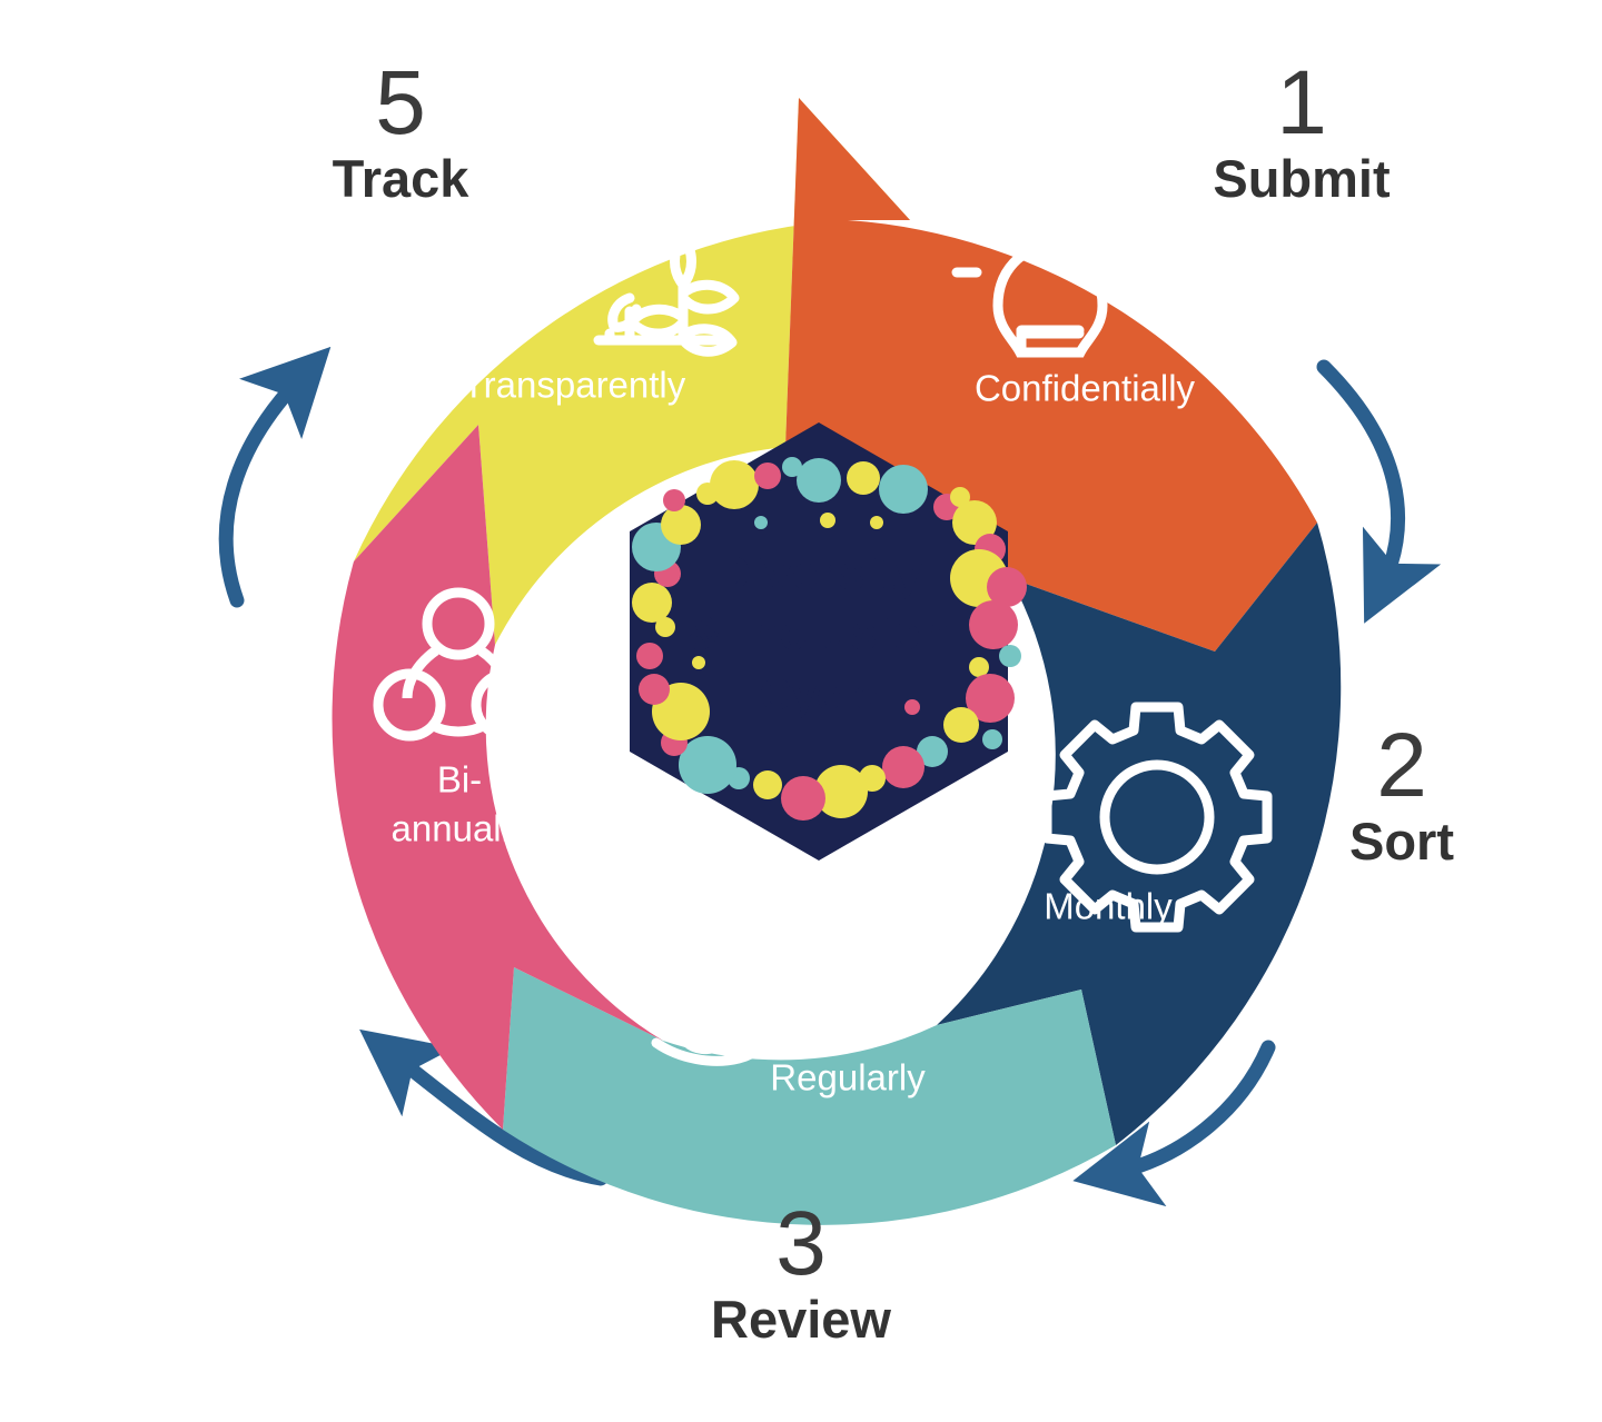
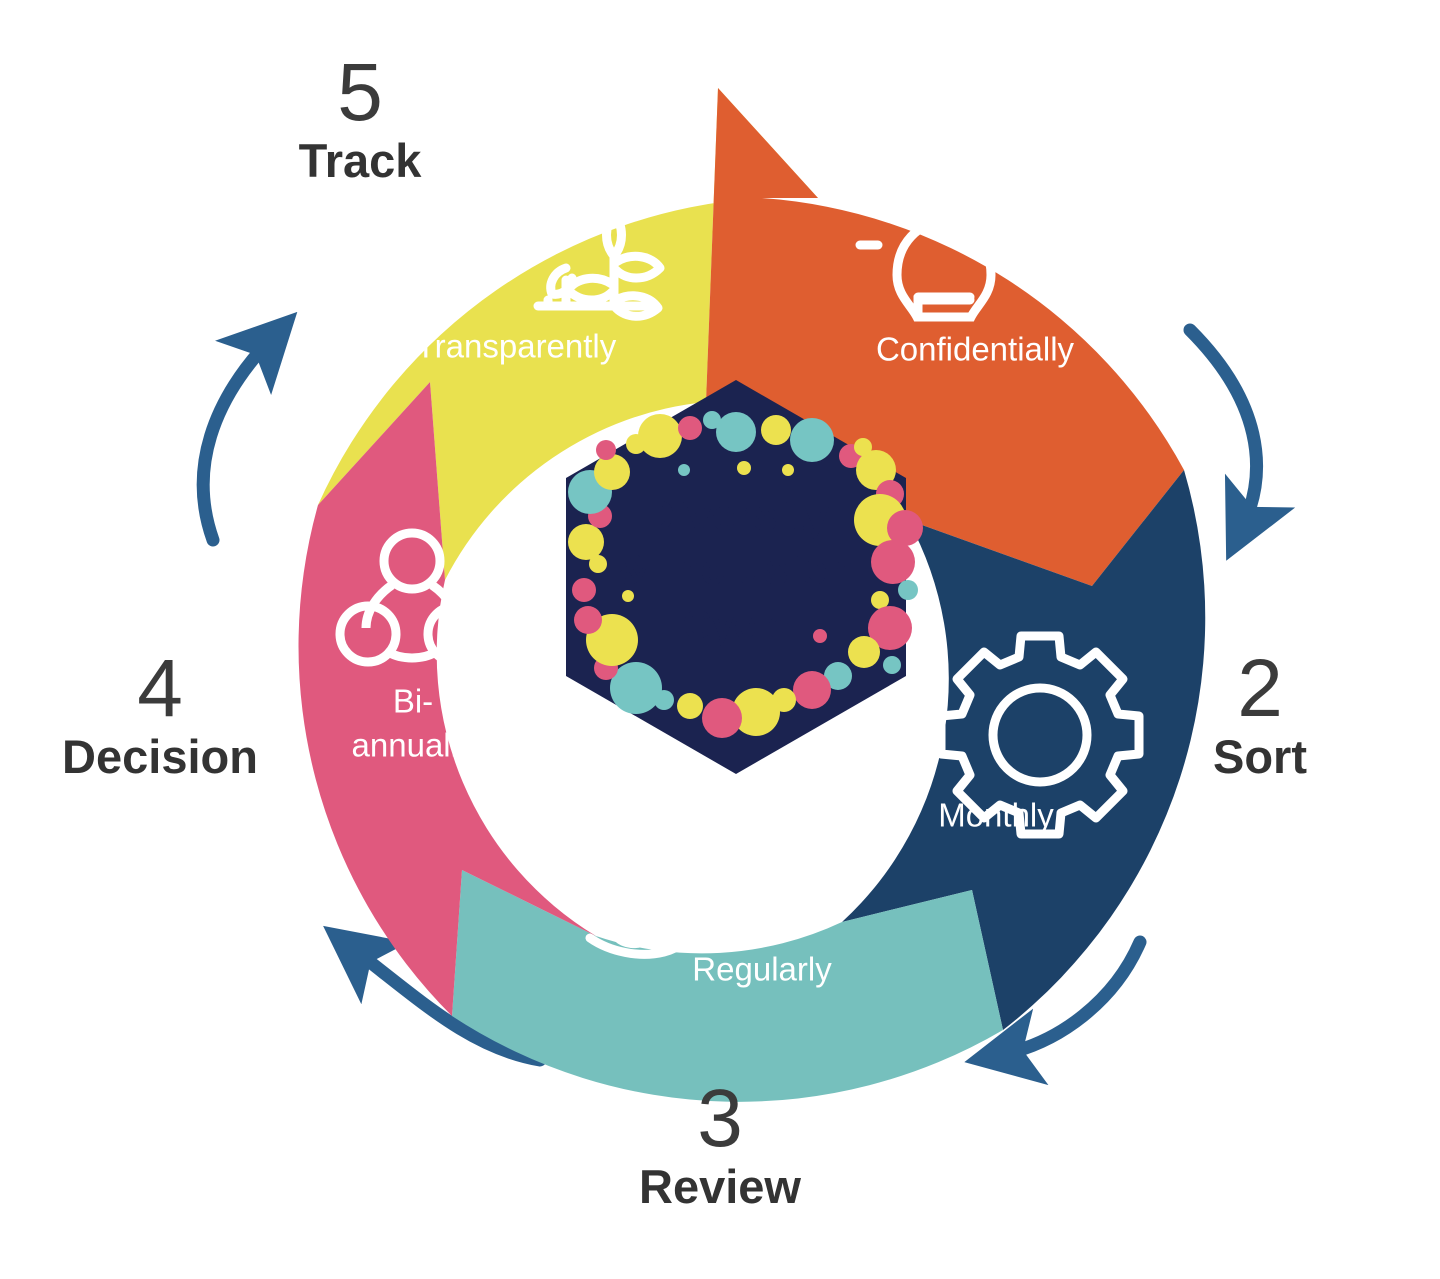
  Transparently
  Confidentially
  Monthly
  Regularly
  Bi-
  annually
  & Inclusion
  5
  Track
- 1
- Submit
  2
  Sort
+ 4
+ Decision
  3
  Review
